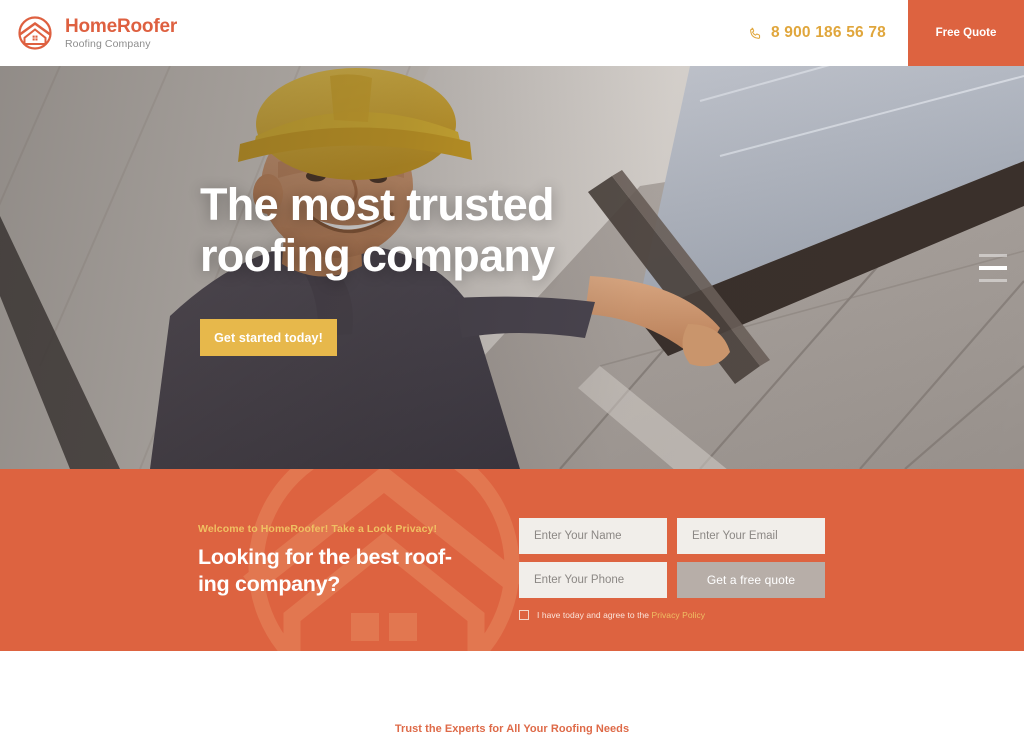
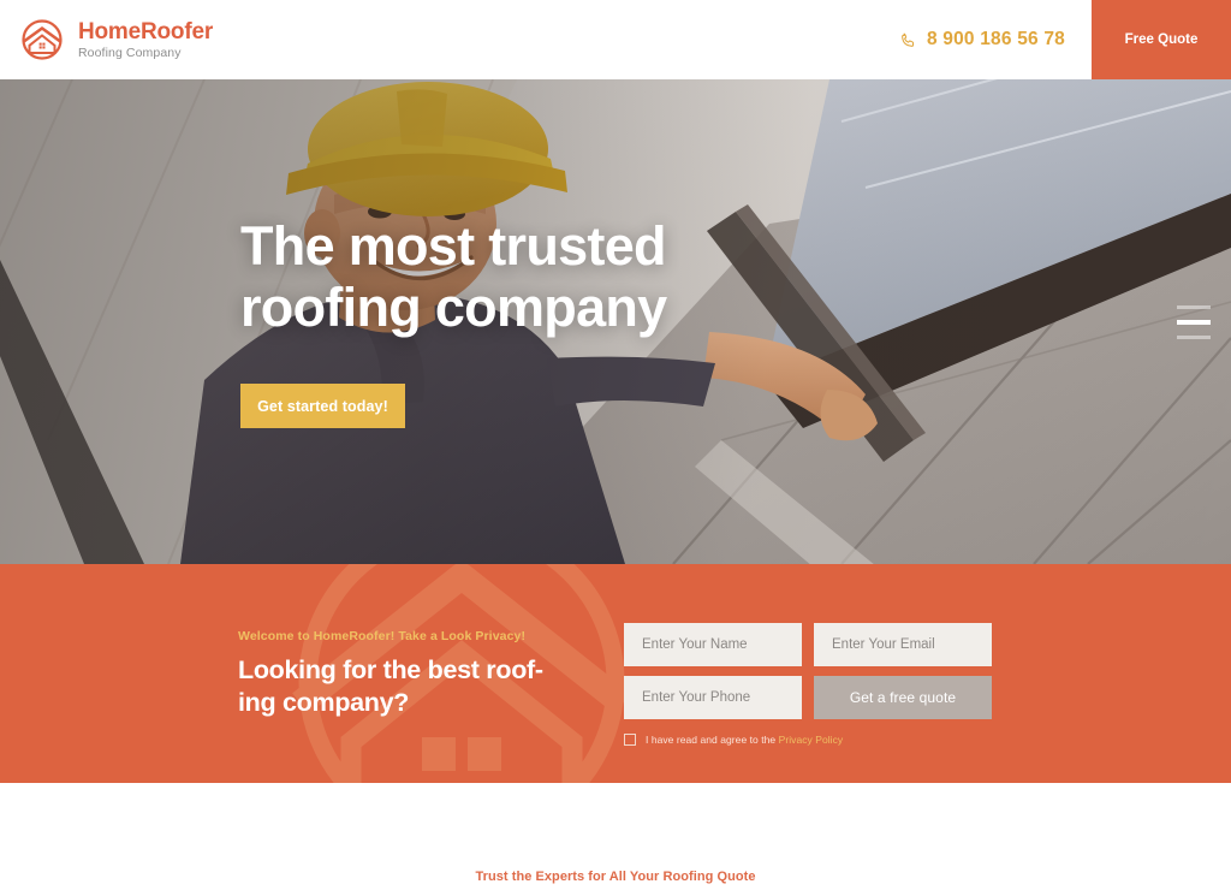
  HomeRoofer
  Roofing Company
  8 900 186 56 78
  Free Quote
  The most trusted
  roofing company
  Get started today!
  Welcome to HomeRoofer! Take a Look Privacy!
  Looking for the best roof-
  ing company?
  Enter Your Name
  Enter Your Email
  Enter Your Phone
  Get a free quote
- I have today and agree to the Privacy Policy
+ I have read and agree to the Privacy Policy
- Trust the Experts for All Your Roofing Needs
+ Trust the Experts for All Your Roofing Quote
